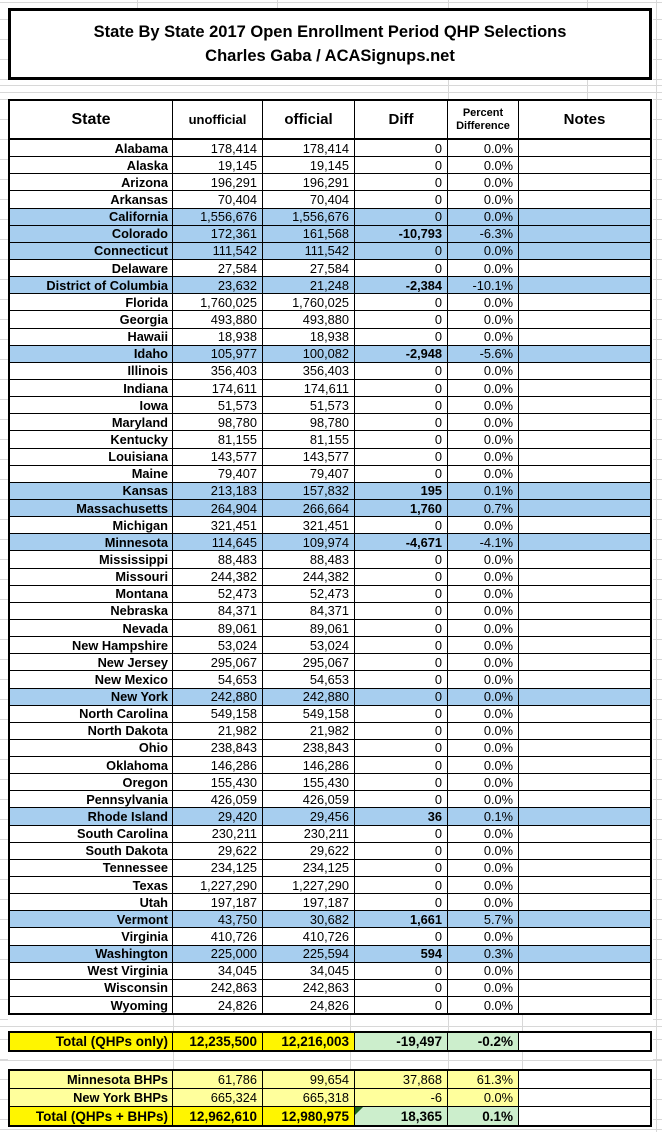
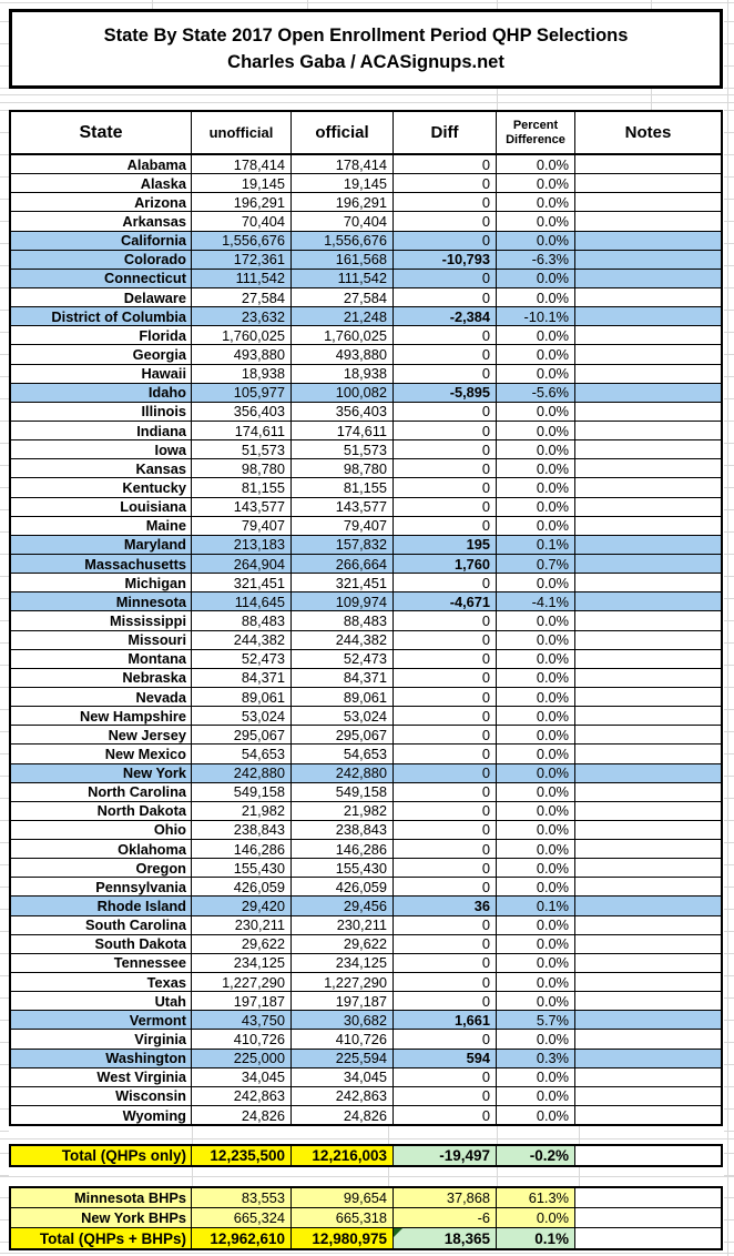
  State By State 2017 Open Enrollment Period QHP Selections
  Charles Gaba / ACASignups.net
  State
  unofficial
  official
  Diff
  Percent Difference
  Notes
  Alabama
  178,414
  178,414
  0
  0.0%
  Alaska
  19,145
  19,145
  0
  0.0%
  Arizona
  196,291
  196,291
  0
  0.0%
  Arkansas
  70,404
  70,404
  0
  0.0%
  California
  1,556,676
  1,556,676
  0
  0.0%
  Colorado
  172,361
  161,568
  -10,793
  -6.3%
  Connecticut
  111,542
  111,542
  0
  0.0%
  Delaware
  27,584
  27,584
  0
  0.0%
  District of Columbia
  23,632
  21,248
  -2,384
  -10.1%
  Florida
  1,760,025
  1,760,025
  0
  0.0%
  Georgia
  493,880
  493,880
  0
  0.0%
  Hawaii
  18,938
  18,938
  0
  0.0%
  Idaho
  105,977
  100,082
- -2,948
+ -5,895
  -5.6%
  Illinois
  356,403
  356,403
  0
  0.0%
  Indiana
  174,611
  174,611
  0
  0.0%
  Iowa
  51,573
  51,573
  0
  0.0%
- Maryland
+ Kansas
  98,780
  98,780
  0
  0.0%
  Kentucky
  81,155
  81,155
  0
  0.0%
  Louisiana
  143,577
  143,577
  0
  0.0%
  Maine
  79,407
  79,407
  0
  0.0%
- Kansas
+ Maryland
  213,183
  157,832
  195
  0.1%
  Massachusetts
  264,904
  266,664
  1,760
  0.7%
  Michigan
  321,451
  321,451
  0
  0.0%
  Minnesota
  114,645
  109,974
  -4,671
  -4.1%
  Mississippi
  88,483
  88,483
  0
  0.0%
  Missouri
  244,382
  244,382
  0
  0.0%
  Montana
  52,473
  52,473
  0
  0.0%
  Nebraska
  84,371
  84,371
  0
  0.0%
  Nevada
  89,061
  89,061
  0
  0.0%
  New Hampshire
  53,024
  53,024
  0
  0.0%
  New Jersey
  295,067
  295,067
  0
  0.0%
  New Mexico
  54,653
  54,653
  0
  0.0%
  New York
  242,880
  242,880
  0
  0.0%
  North Carolina
  549,158
  549,158
  0
  0.0%
  North Dakota
  21,982
  21,982
  0
  0.0%
  Ohio
  238,843
  238,843
  0
  0.0%
  Oklahoma
  146,286
  146,286
  0
  0.0%
  Oregon
  155,430
  155,430
  0
  0.0%
  Pennsylvania
  426,059
  426,059
  0
  0.0%
  Rhode Island
  29,420
  29,456
  36
  0.1%
  South Carolina
  230,211
  230,211
  0
  0.0%
  South Dakota
  29,622
  29,622
  0
  0.0%
  Tennessee
  234,125
  234,125
  0
  0.0%
  Texas
  1,227,290
  1,227,290
  0
  0.0%
  Utah
  197,187
  197,187
  0
  0.0%
  Vermont
  43,750
  30,682
  1,661
  5.7%
  Virginia
  410,726
  410,726
  0
  0.0%
  Washington
  225,000
  225,594
  594
  0.3%
  West Virginia
  34,045
  34,045
  0
  0.0%
  Wisconsin
  242,863
  242,863
  0
  0.0%
  Wyoming
  24,826
  24,826
  0
  0.0%
  Total (QHPs only)
  12,235,500
  12,216,003
  -19,497
  -0.2%
  Minnesota BHPs
- 61,786
+ 83,553
  99,654
  37,868
  61.3%
  New York BHPs
  665,324
  665,318
  -6
  0.0%
  Total (QHPs + BHPs)
  12,962,610
  12,980,975
  18,365
  0.1%
